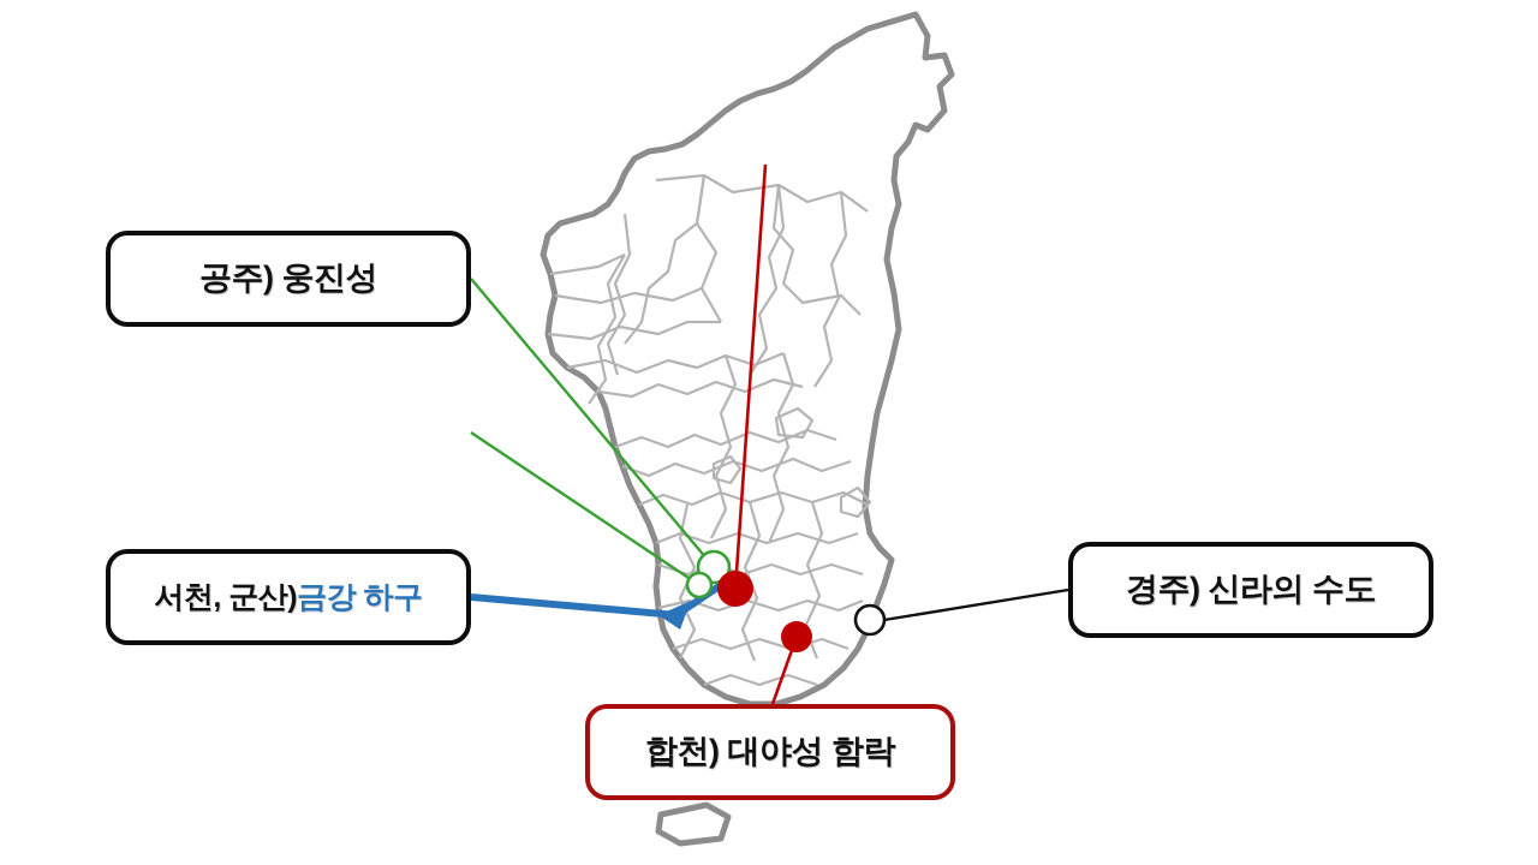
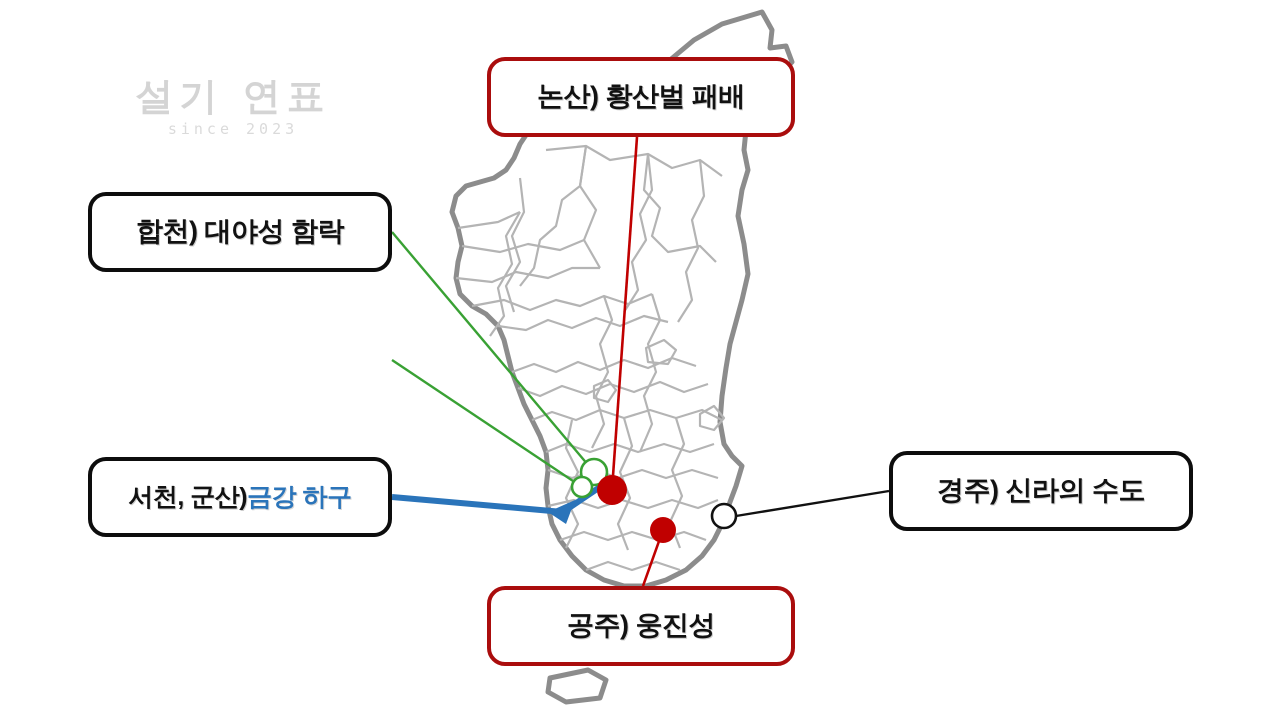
+ 설기 연표
+ since 2023
+ 논산) 황산벌 패배
- 공주) 웅진성
+ 합천) 대야성 함락
  서천, 군산)
  금강 하구
  경주) 신라의 수도
- 합천) 대야성 함락
+ 공주) 웅진성
